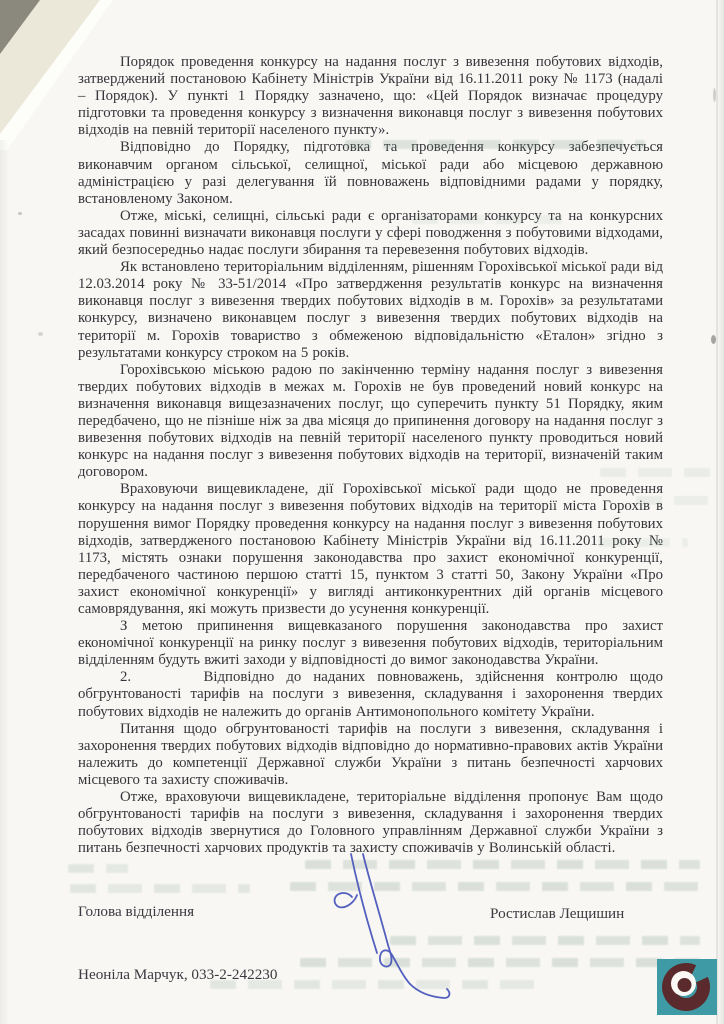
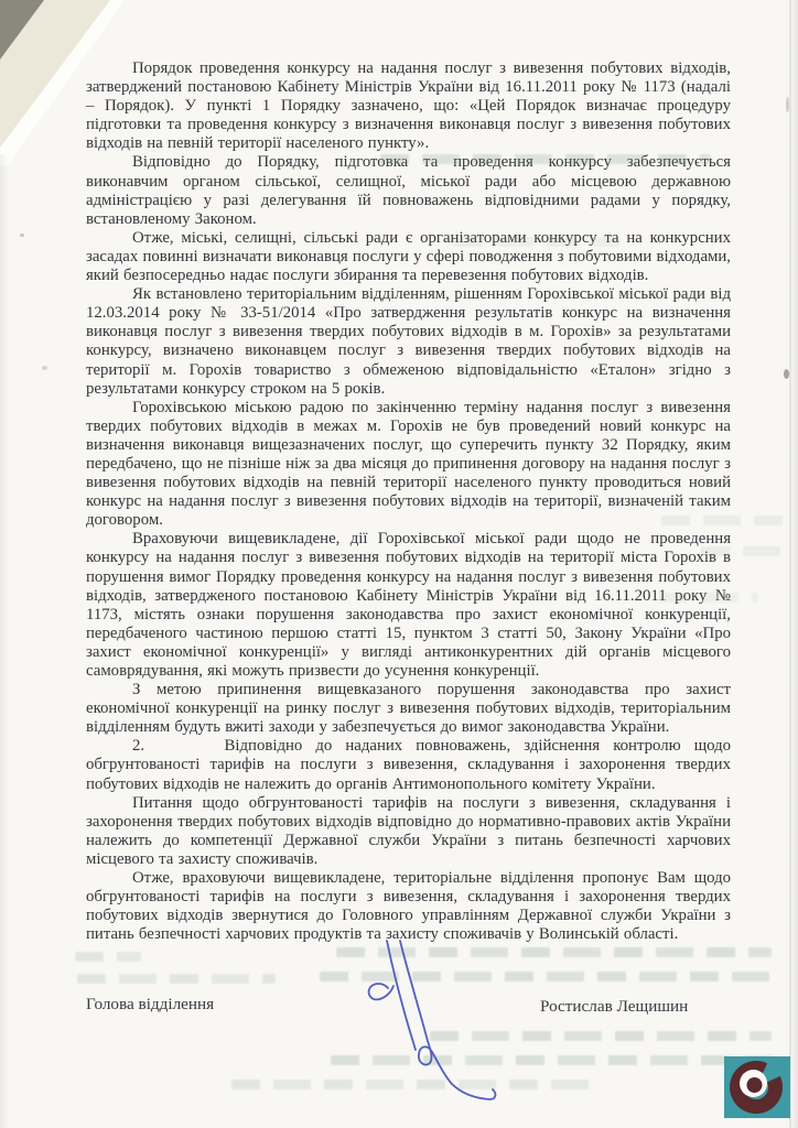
  Порядок проведення конкурсу на надання послуг з вивезення побутових відходів, затверджений постановою Кабінету Міністрів України від 16.11.2011 року № 1173 (надалі – Порядок). У пункті 1 Порядку зазначено, що: «Цей Порядок визначає процедуру підготовки та проведення конкурсу з визначення виконавця послуг з вивезення побутових відходів на певній території населеного пункту».
  Відповідно до Порядку, підготовка та проведення конкурсу забезпечується виконавчим органом сільської, селищної, міської ради або місцевою державною адміністрацією у разі делегування їй повноважень відповідними радами у порядку, встановленому Законом.
  Отже, міські, селищні, сільські ради є організаторами конкурсу та на конкурсних засадах повинні визначати виконавця послуги у сфері поводження з побутовими відходами, який безпосередньо надає послуги збирання та перевезення побутових відходів.
  Як встановлено територіальним відділенням, рішенням Горохівської міської ради від 12.03.2014 року № 33-51/2014 «Про затвердження результатів конкурс на визначення виконавця послуг з вивезення твердих побутових відходів в м. Горохів» за результатами конкурсу, визначено виконавцем послуг з вивезення твердих побутових відходів на території м. Горохів товариство з обмеженою відповідальністю «Еталон» згідно з результатами конкурсу строком на 5 років.
- Горохівською міською радою по закінченню терміну надання послуг з вивезення твердих побутових відходів в межах м. Горохів не був проведений новий конкурс на визначення виконавця вищезазначених послуг, що суперечить пункту 51 Порядку, яким передбачено, що не пізніше ніж за два місяця до припинення договору на надання послуг з вивезення побутових відходів на певній території населеного пункту проводиться новий конкурс на надання послуг з вивезення побутових відходів на території, визначеній таким договором.
+ Горохівською міською радою по закінченню терміну надання послуг з вивезення твердих побутових відходів в межах м. Горохів не був проведений новий конкурс на визначення виконавця вищезазначених послуг, що суперечить пункту 32 Порядку, яким передбачено, що не пізніше ніж за два місяця до припинення договору на надання послуг з вивезення побутових відходів на певній території населеного пункту проводиться новий конкурс на надання послуг з вивезення побутових відходів на території, визначеній таким договором.
  Враховуючи вищевикладене, дії Горохівської міської ради щодо не проведення конкурсу на надання послуг з вивезення побутових відходів на території міста Горохів в порушення вимог Порядку проведення конкурсу на надання послуг з вивезення побутових відходів, затвердженого постановою Кабінету Міністрів України від 16.11.2011 року № 1173, містять ознаки порушення законодавства про захист економічної конкуренції, передбаченого частиною першою статті 15, пунктом 3 статті 50, Закону України «Про захист економічної конкуренції» у вигляді антиконкурентних дій органів місцевого самоврядування, які можуть призвести до усунення конкуренції.
- З метою припинення вищевказаного порушення законодавства про захист економічної конкуренції на ринку послуг з вивезення побутових відходів, територіальним відділенням будуть вжиті заходи у відповідності до вимог законодавства України.
+ З метою припинення вищевказаного порушення законодавства про захист економічної конкуренції на ринку послуг з вивезення побутових відходів, територіальним відділенням будуть вжиті заходи у забезпечується до вимог законодавства України.
  2. Відповідно до наданих повноважень, здійснення контролю щодо обгрунтованості тарифів на послуги з вивезення, складування і захоронення твердих побутових відходів не належить до органів Антимонопольного комітету України.
  Питання щодо обгрунтованості тарифів на послуги з вивезення, складування і захоронення твердих побутових відходів відповідно до нормативно-правових актів України належить до компетенції Державної служби України з питань безпечності харчових місцевого та захисту споживачів.
  Отже, враховуючи вищевикладене, територіальне відділення пропонує Вам щодо обгрунтованості тарифів на послуги з вивезення, складування і захоронення твердих побутових відходів звернутися до Головного управлінням Державної служби України з питань безпечності харчових продуктів та захисту споживачів у Волинській області.
  Голова відділення
  Ростислав Лещишин
- Неоніла Марчук, 033-2-242230
